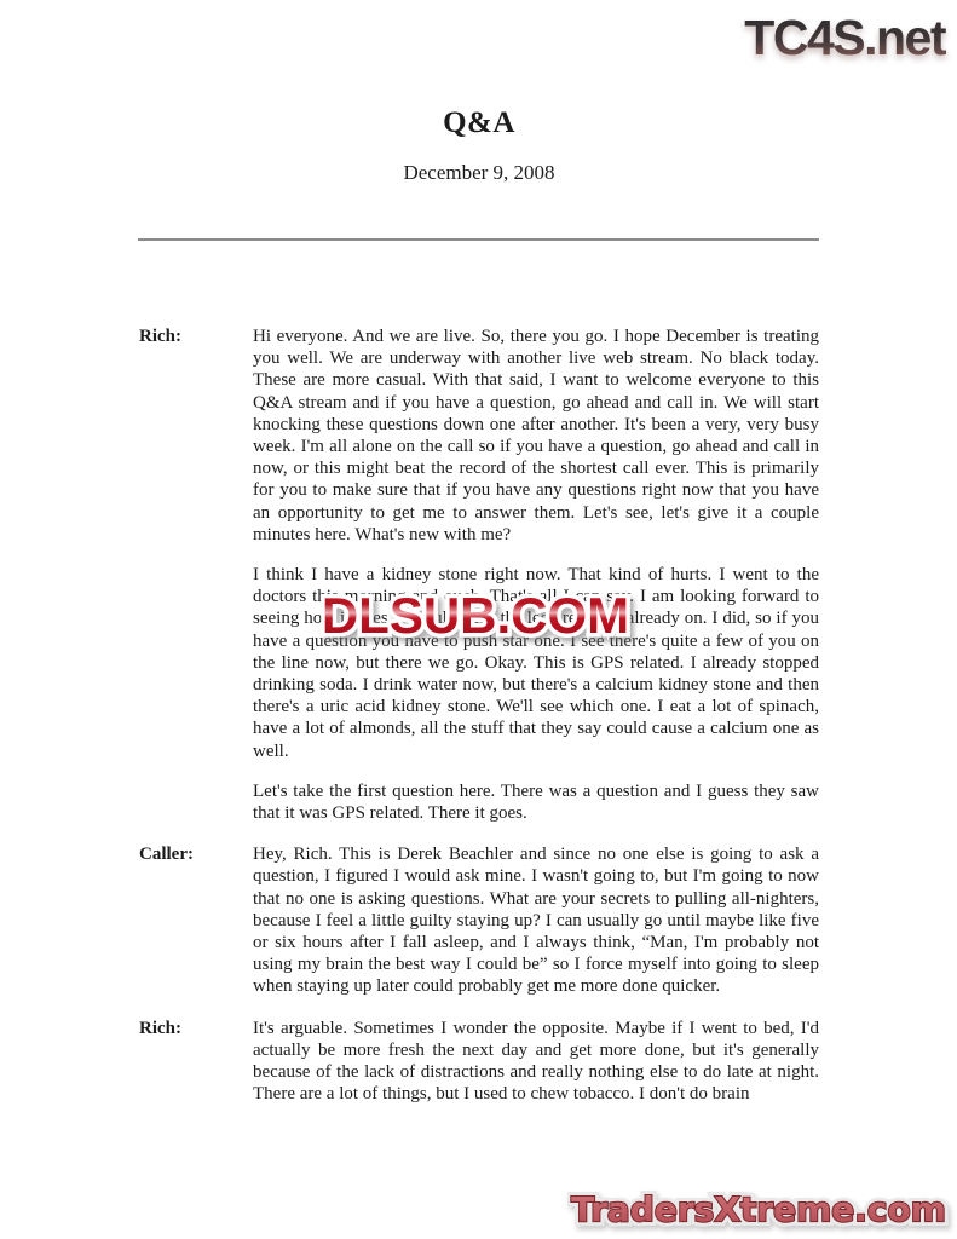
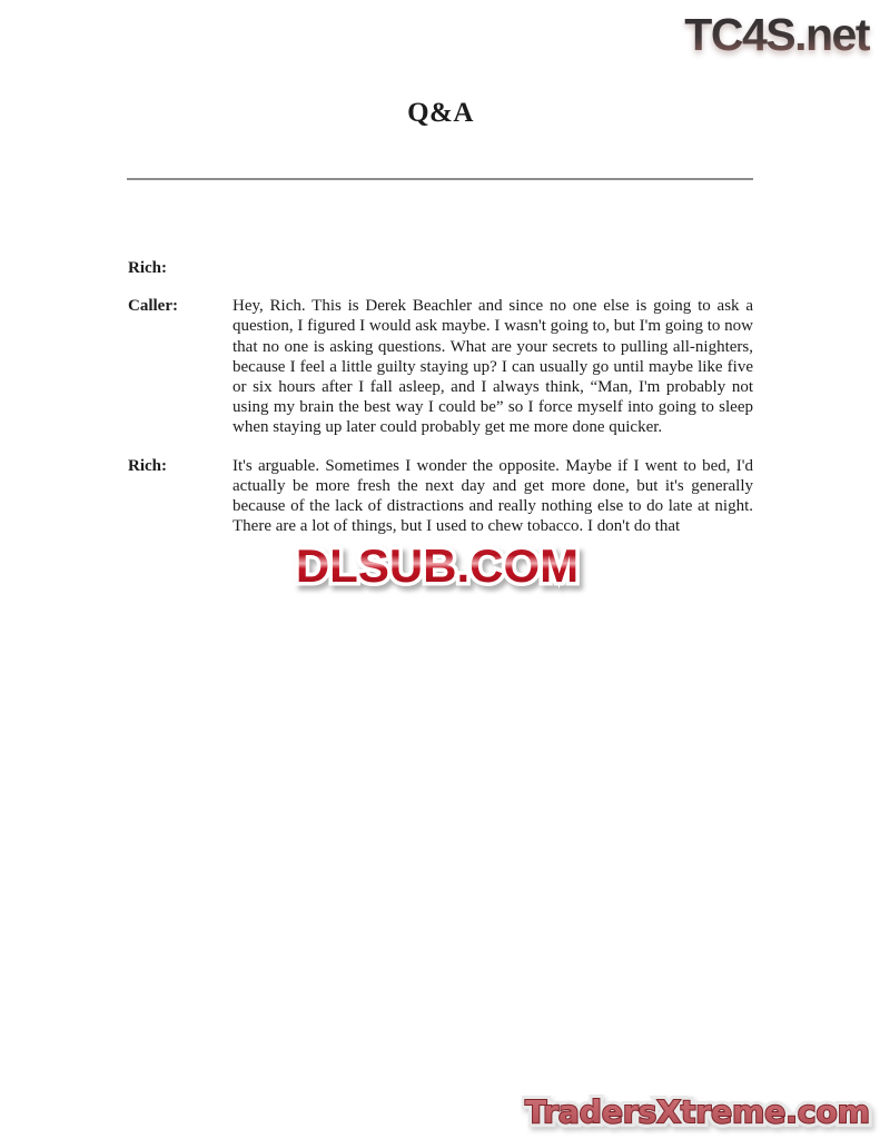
  TC4S.net
  Q&A
- December 9, 2008
  Rich:
- Hi everyone. And we are live. So, there you go. I hope December is treating you well. We are underway with another live web stream. No black today. These are more casual. With that said, I want to welcome everyone to this Q&A stream and if you have a question, go ahead and call in. We will start knocking these questions down one after another. It's been a very, very busy week. I'm all alone on the call so if you have a question, go ahead and call in now, or this might beat the record of the shortest call ever. This is primarily for you to make sure that if you have any questions right now that you have an opportunity to get me to answer them. Let's see, let's give it a couple minutes here. What's new with me?
- I think I have a kidney stone right now. That kind of hurts. I went to the doctors this morning and ouch. That's all I can say. I am looking forward to seeing how it goes. I should have the lecture mode already on. I did, so if you have a question you have to push star one. I see there's quite a few of you on the line now, but there we go. Okay. This is GPS related. I already stopped drinking soda. I drink water now, but there's a calcium kidney stone and then there's a uric acid kidney stone. We'll see which one. I eat a lot of spinach, have a lot of almonds, all the stuff that they say could cause a calcium one as well.
- Let's take the first question here. There was a question and I guess they saw that it was GPS related. There it goes.
  Caller:
- Hey, Rich. This is Derek Beachler and since no one else is going to ask a question, I figured I would ask mine. I wasn't going to, but I'm going to now that no one is asking questions. What are your secrets to pulling all-nighters, because I feel a little guilty staying up? I can usually go until maybe like five or six hours after I fall asleep, and I always think, “Man, I'm probably not using my brain the best way I could be” so I force myself into going to sleep when staying up later could probably get me more done quicker.
+ Hey, Rich. This is Derek Beachler and since no one else is going to ask a question, I figured I would ask maybe. I wasn't going to, but I'm going to now that no one is asking questions. What are your secrets to pulling all-nighters, because I feel a little guilty staying up? I can usually go until maybe like five or six hours after I fall asleep, and I always think, “Man, I'm probably not using my brain the best way I could be” so I force myself into going to sleep when staying up later could probably get me more done quicker.
  Rich:
- It's arguable. Sometimes I wonder the opposite. Maybe if I went to bed, I'd actually be more fresh the next day and get more done, but it's generally because of the lack of distractions and really nothing else to do late at night. There are a lot of things, but I used to chew tobacco. I don't do brain
+ It's arguable. Sometimes I wonder the opposite. Maybe if I went to bed, I'd actually be more fresh the next day and get more done, but it's generally because of the lack of distractions and really nothing else to do late at night. There are a lot of things, but I used to chew tobacco. I don't do that
  DLSUB.COM
  TradersXtreme.com
